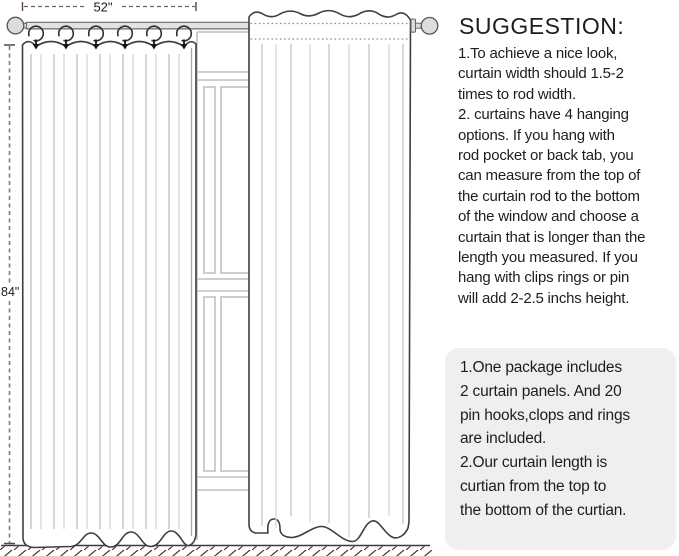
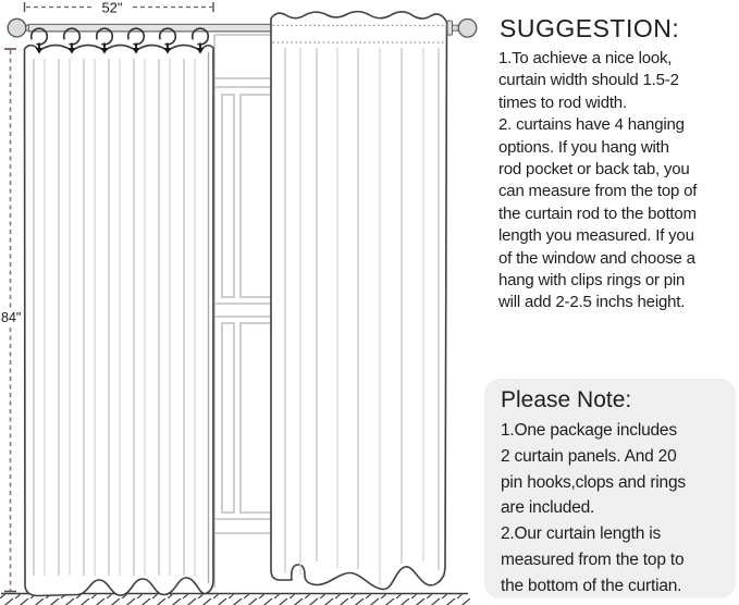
  52"
  84"
  SUGGESTION:
  1.To achieve a nice look,
  curtain width should 1.5-2
  times to rod width.
  2. curtains have 4 hanging
  options. If you hang with
  rod pocket or back tab, you
  can measure from the top of
  the curtain rod to the bottom
- of the window and choose a
+ length you measured. If you
- curtain that is longer than the
- length you measured. If you
+ of the window and choose a
  hang with clips rings or pin
  will add 2-2.5 inchs height.
+ Please Note:
  1.One package includes
  2 curtain panels. And 20
  pin hooks,clops and rings
  are included.
  2.Our curtain length is
- curtian from the top to
+ measured from the top to
  the bottom of the curtian.
